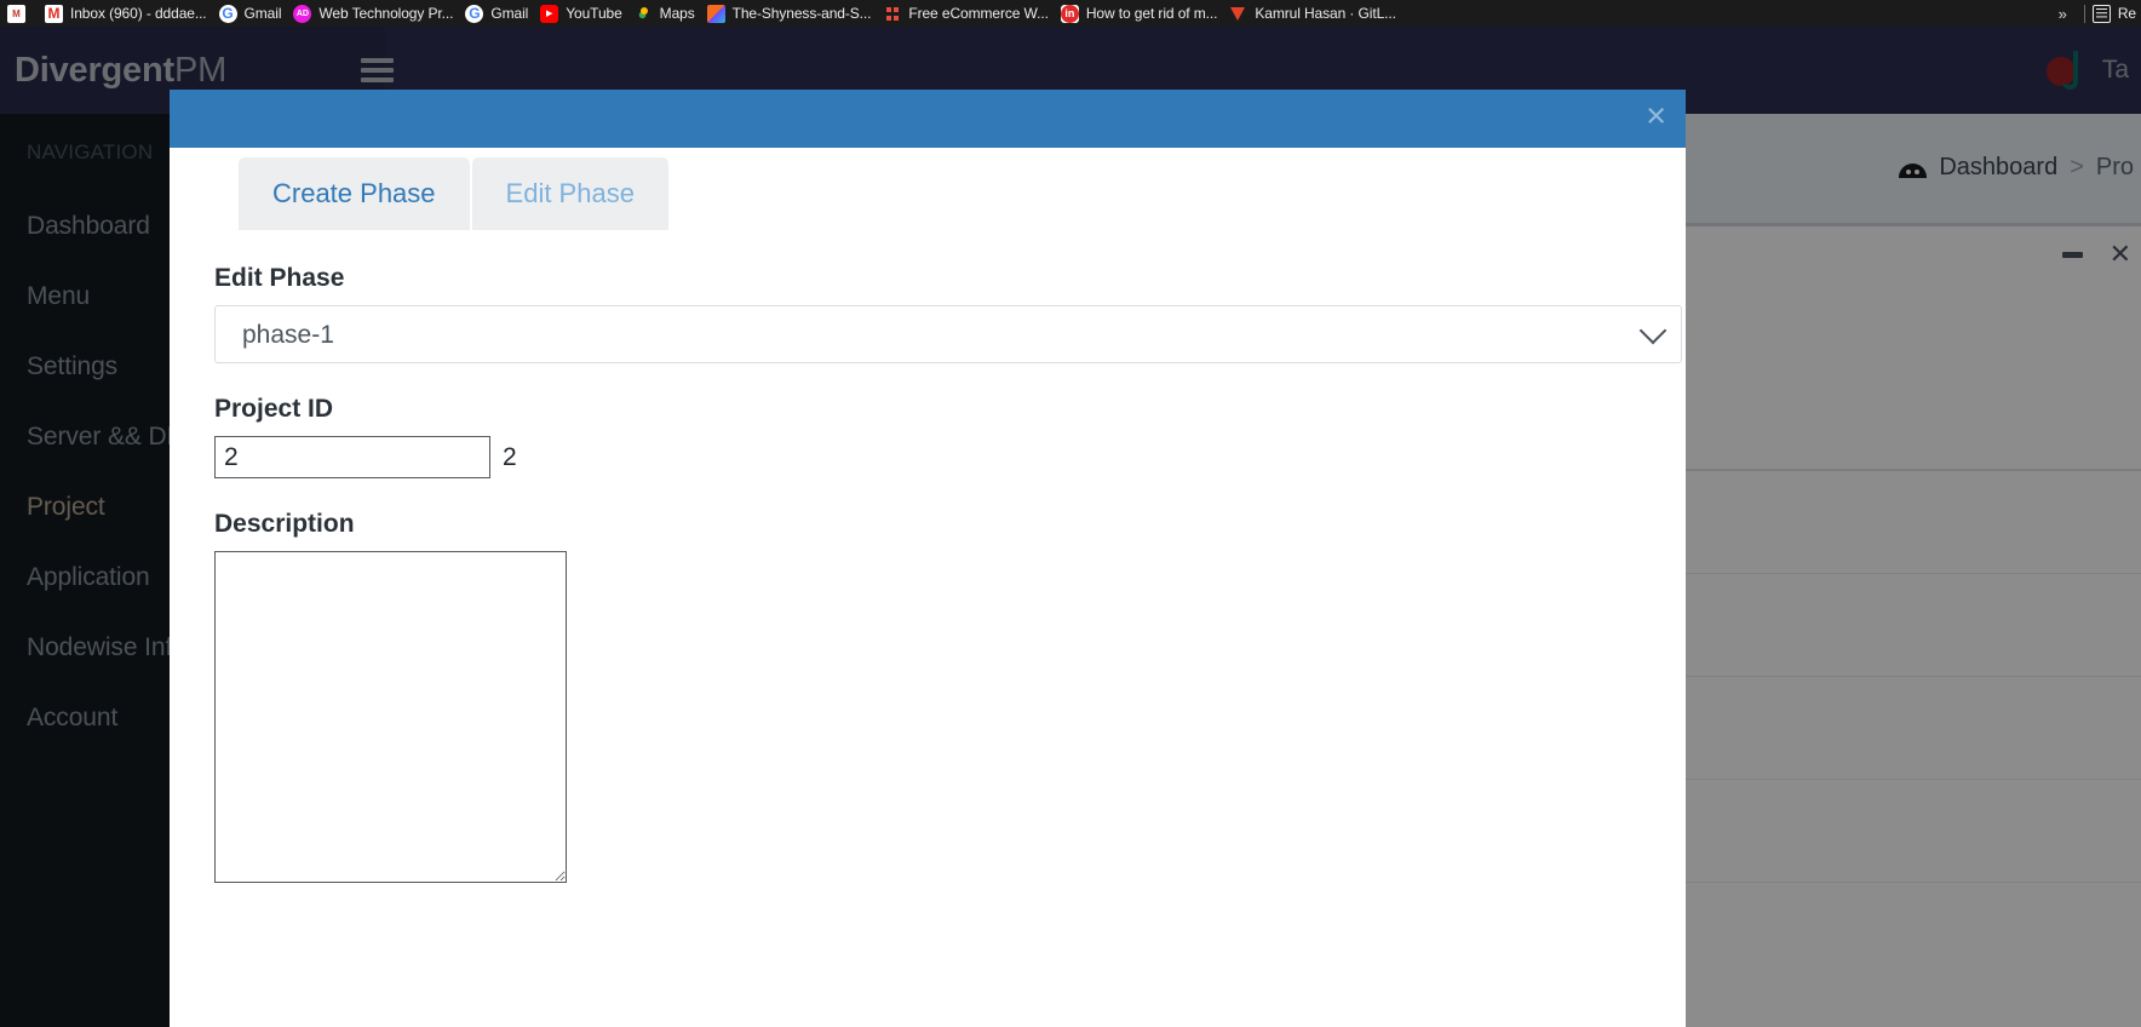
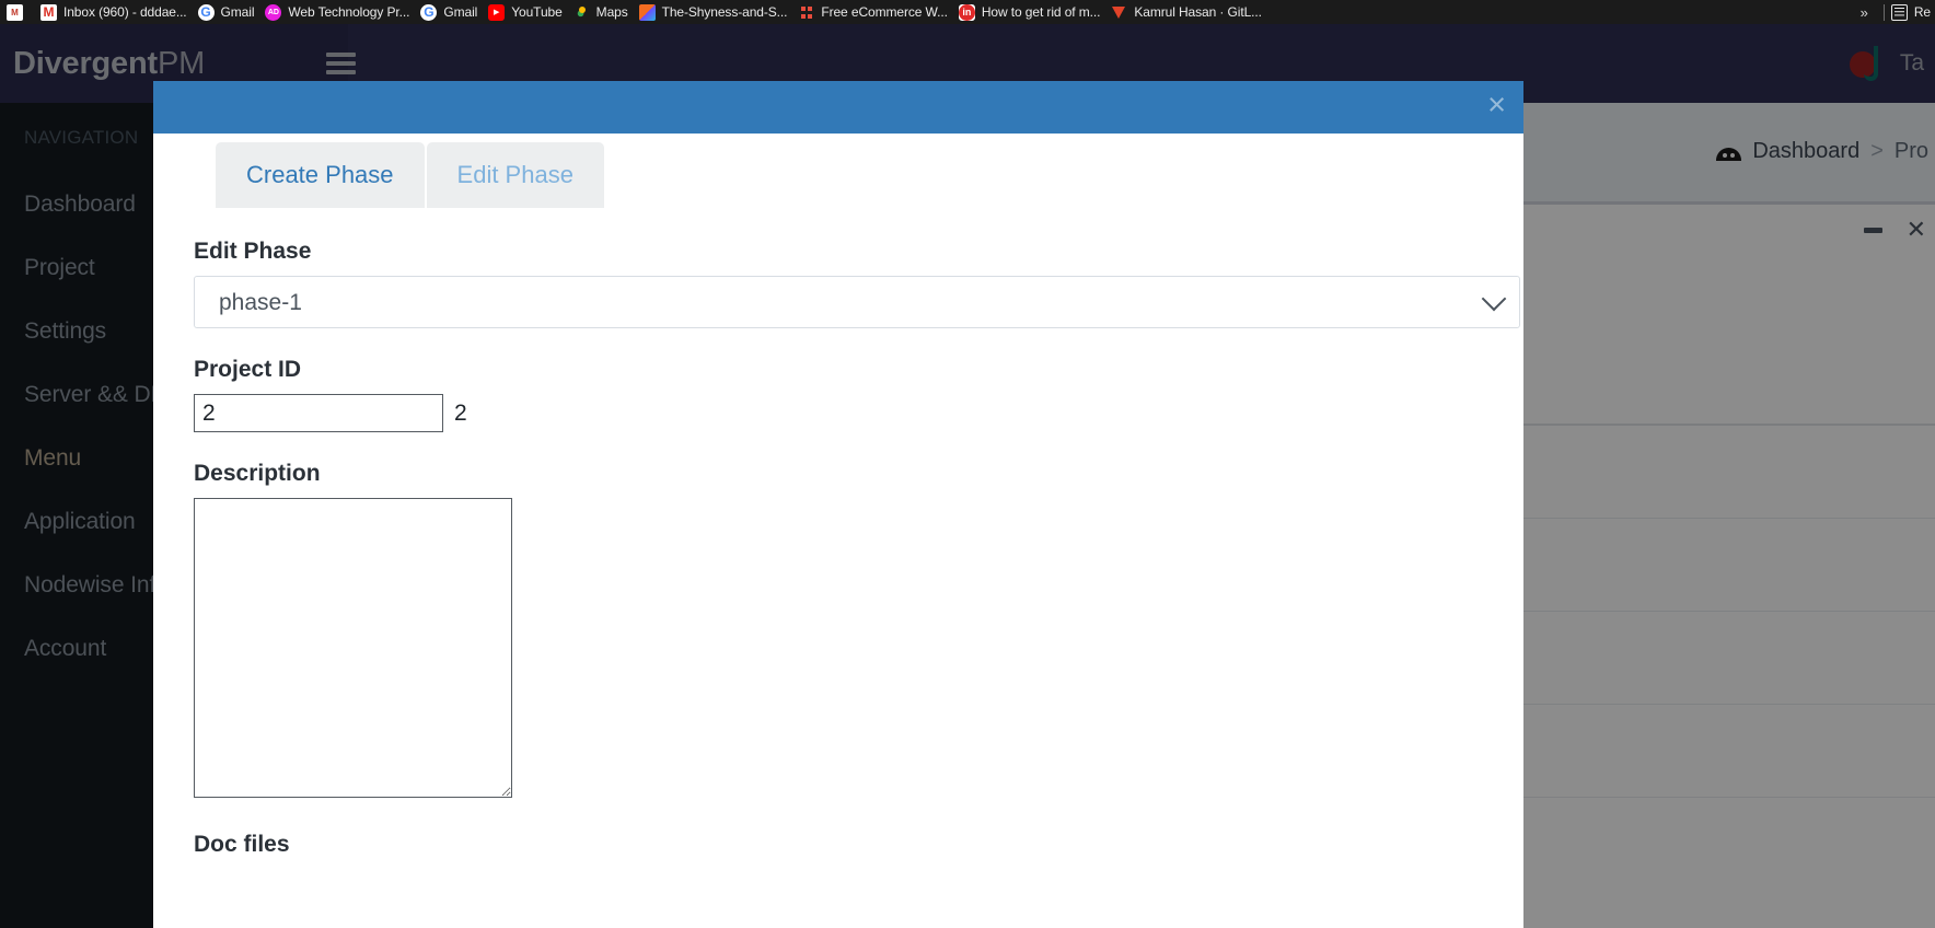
  M
  Inbox (960) - dddae...
  Gmail
  Web Technology Pr...
  Gmail
  YouTube
  Maps
  The-Shyness-and-S...
  Free eCommerce W...
  How to get rid of m...
  Kamrul Hasan · GitL...
  »
  Re
  DivergentPM
  Ta
  NAVIGATION
  Dashboard
- Menu
+ Project
  Settings
- Project
+ Menu
  Application
  Nodewise In
  Account
  Dashboard
  >
  Pro
  ✕
  ×
  Create Phase
  Edit Phase
  Edit Phase
  phase-1
  Project ID
  2
  2
  Description
+ Doc files
